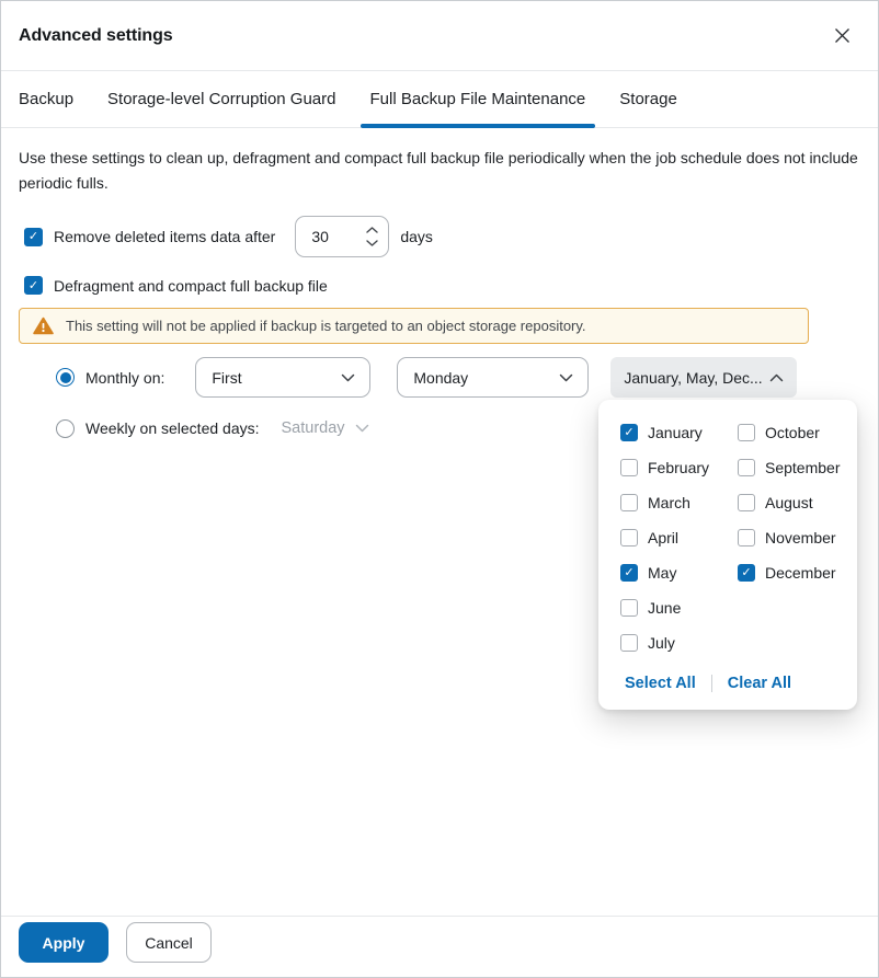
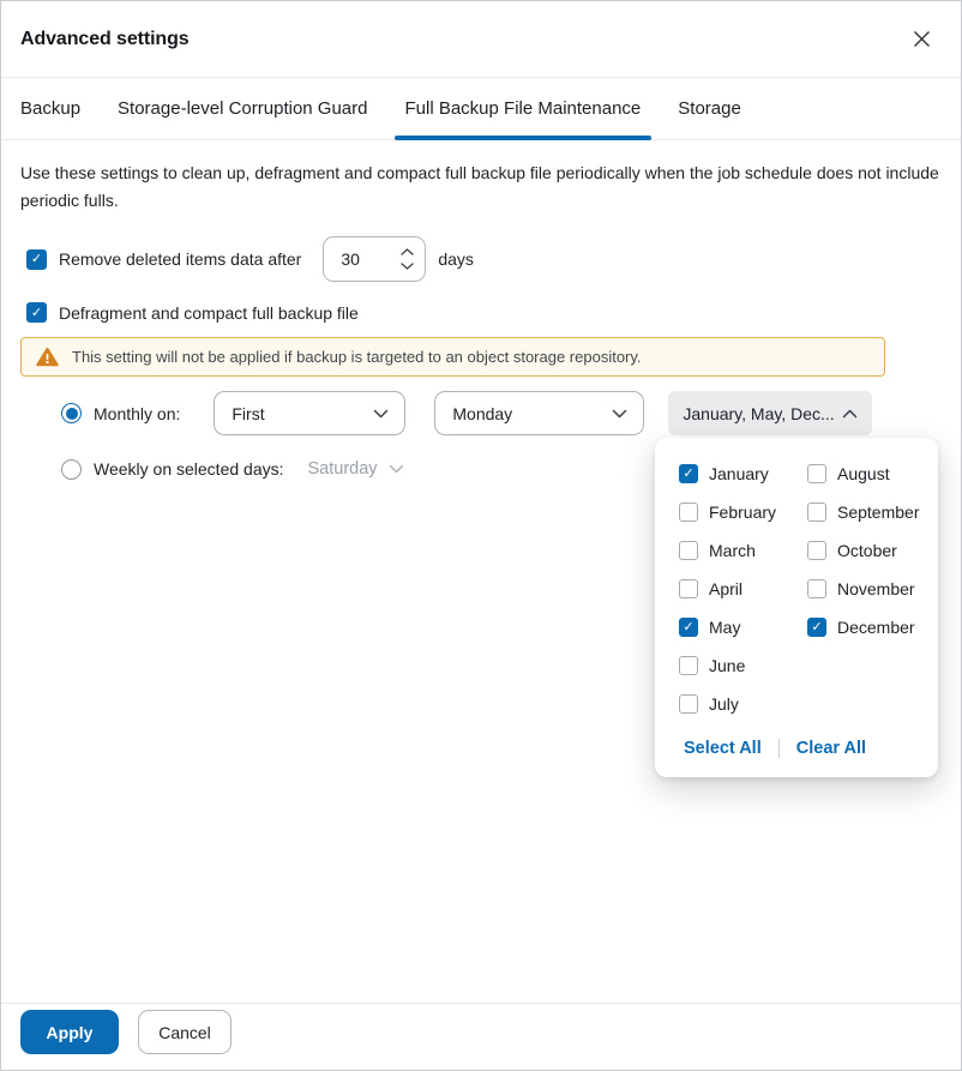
  Advanced settings
  Backup
  Storage-level Corruption Guard
  Full Backup File Maintenance
  Storage
  Use these settings to clean up, defragment and compact full backup file periodically when the job schedule does not include periodic fulls.
  Remove deleted items data after
  30
  days
  Defragment and compact full backup file
  This setting will not be applied if backup is targeted to an object storage repository.
  Monthly on:
  First
  Monday
  January, May, Dec...
  Weekly on selected days:
  Saturday
  January
  February
  March
  April
  May
  June
  July
- October
+ August
  September
- August
+ October
  November
  December
  Select All
  Clear All
  Apply
  Cancel
